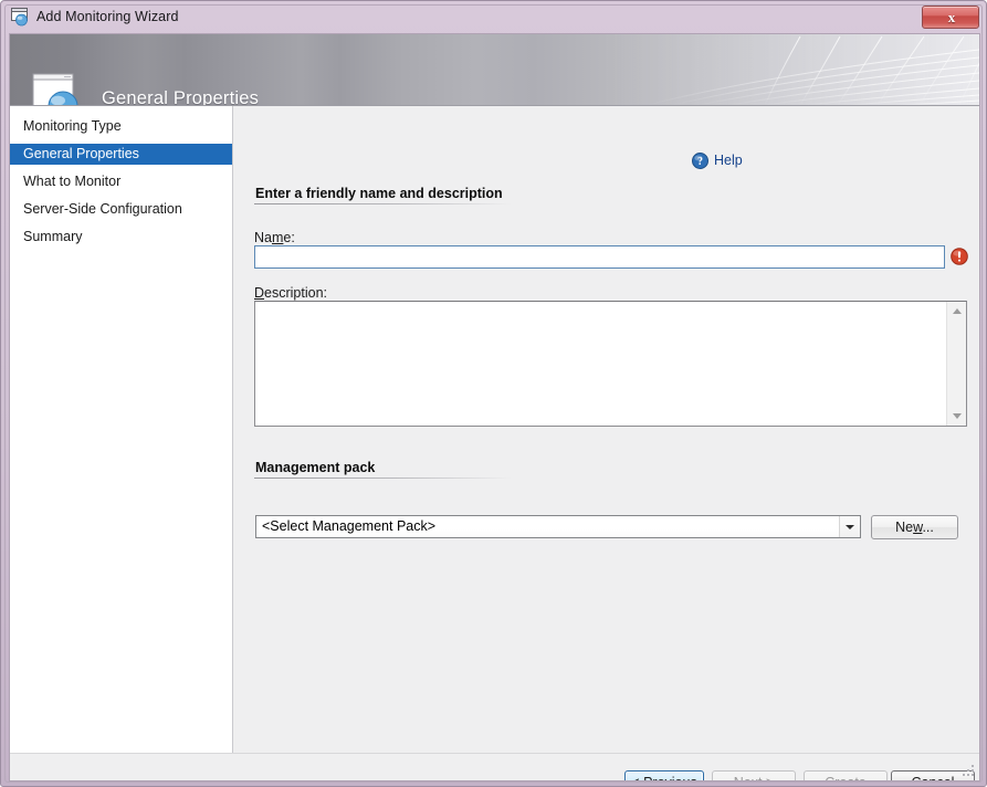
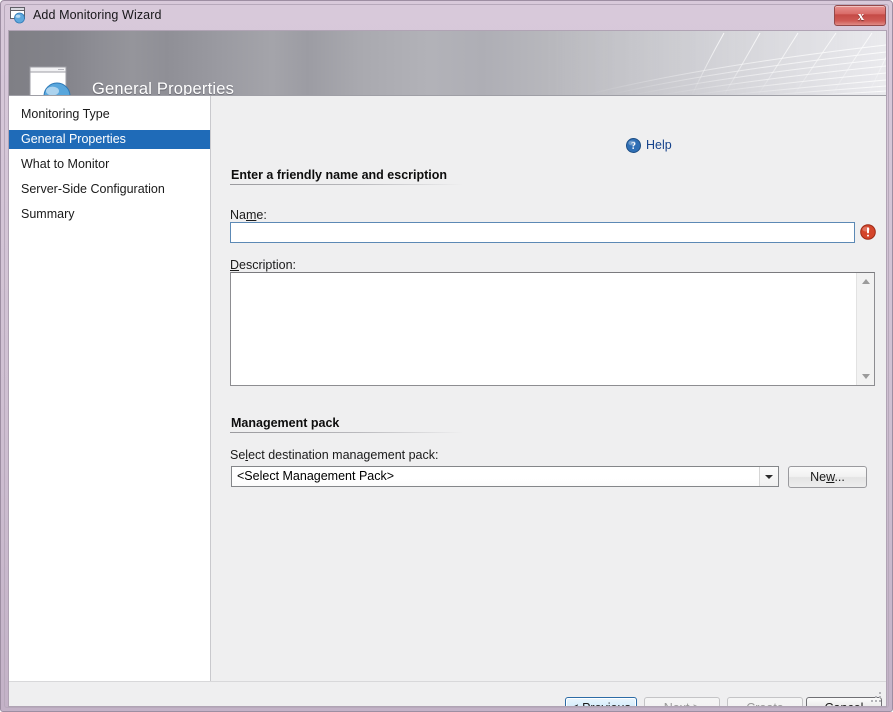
  Add Monitoring Wizard
  x
  General Properties
  Monitoring Type
  General Properties
  What to Monitor
  Server-Side Configuration
  Summary
  ?
  Help
- Enter a friendly name and description
+ Enter a friendly name and escription
  Name:
  Description:
  Management pack
+ Select destination management pack:
  <Select Management Pack>
  New...
